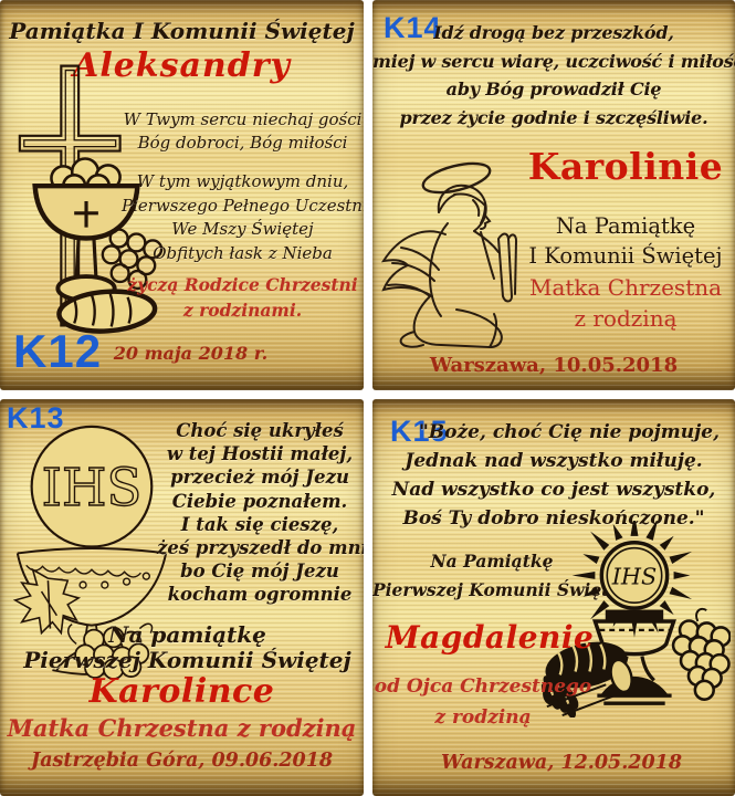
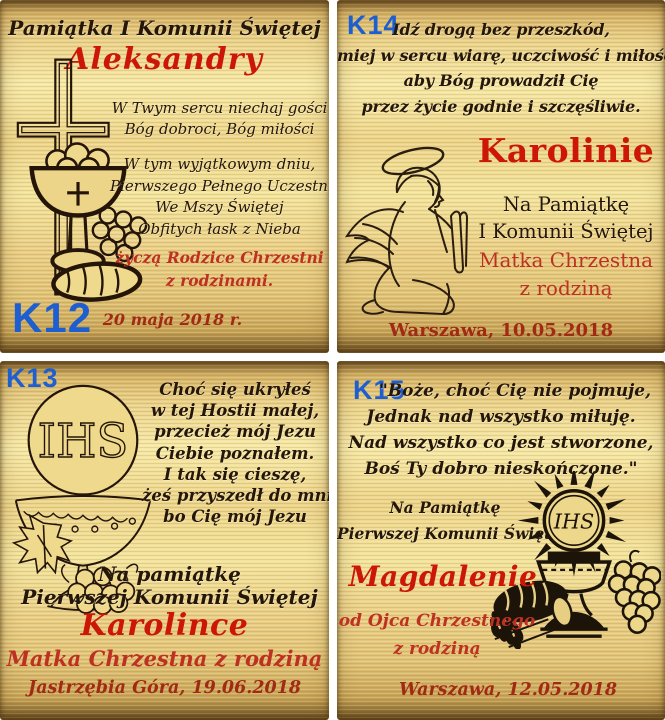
  Pamiątka I Komunii Świętej
  Aleksandry
  W Twym sercu niechaj gości
  Bóg dobroci, Bóg miłości
  W tym wyjątkowym dniu,
  Pierwszego Pełnego Uczestn
  We Mszy Świętej
  Obfitych łask z Nieba
  życzą Rodzice Chrzestni
  z rodzinami.
  20 maja 2018 r.
  K12
  K14
  Idź drogą bez przeszkód,
  miej w sercu wiarę, uczciwość i miłoś
  aby Bóg prowadził Cię
  przez życie godnie i szczęśliwie.
  Karolinie
  Na Pamiątkę
  I Komunii Świętej
  Matka Chrzestna
  z rodziną
  Warszawa, 10.05.2018
  K13
  IHS
  Choć się ukryłeś
  w tej Hostii małej,
  przecież mój Jezu
  Ciebie poznałem.
  I tak się cieszę,
  żeś przyszedł do mn
  bo Cię mój Jezu
- kocham ogromnie
  Na pamiątkę
  Pierwszej Komunii Świętej
  Karolince
  Matka Chrzestna z rodziną
- Jastrzębia Góra, 09.06.2018
+ Jastrzębia Góra, 19.06.2018
  K15
  "Boże, choć Cię nie pojmuje,
  Jednak nad wszystko miłuję.
- Nad wszystko co jest wszystko,
+ Nad wszystko co jest stworzone,
  Boś Ty dobro nieskończone."
  Na Pamiątkę
  Pierwszej Komunii Świ
  IHS
  Magdalenie
  od Ojca Chrzestnego
  z rodziną
  Warszawa, 12.05.2018
